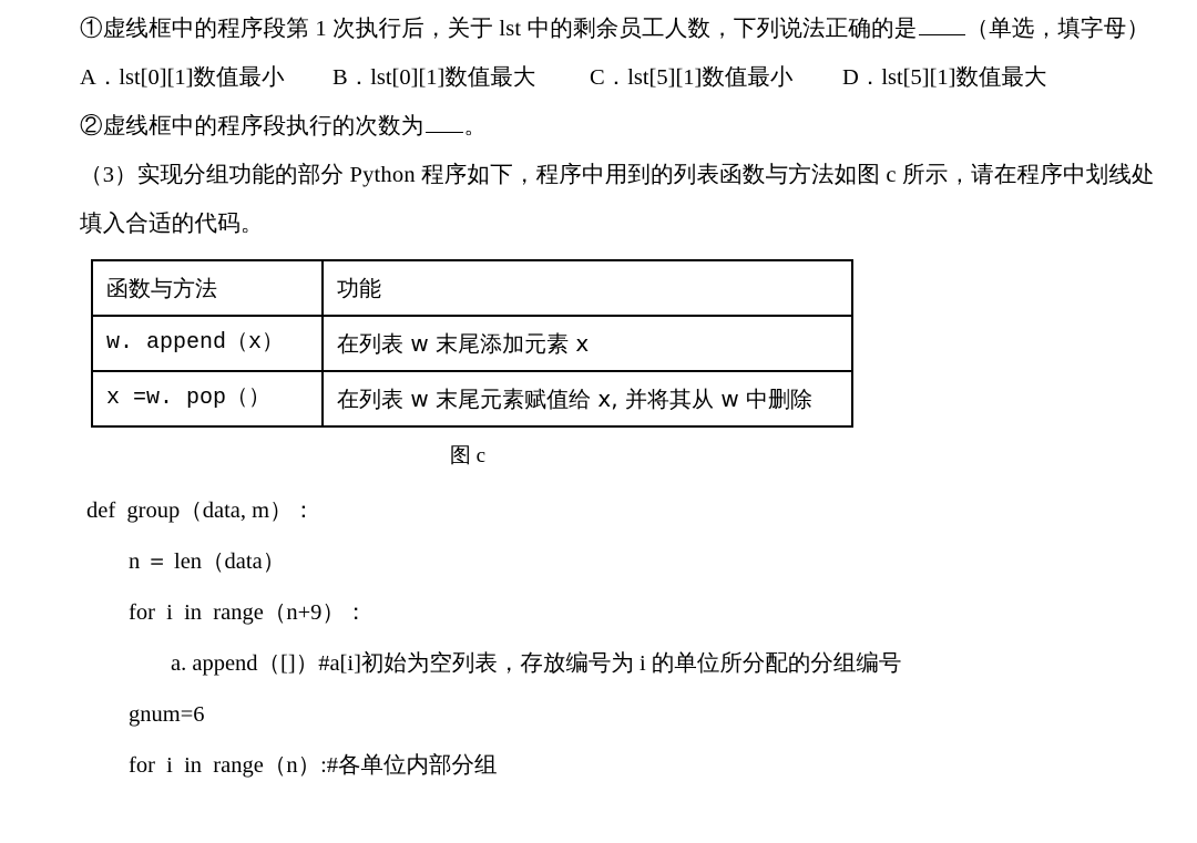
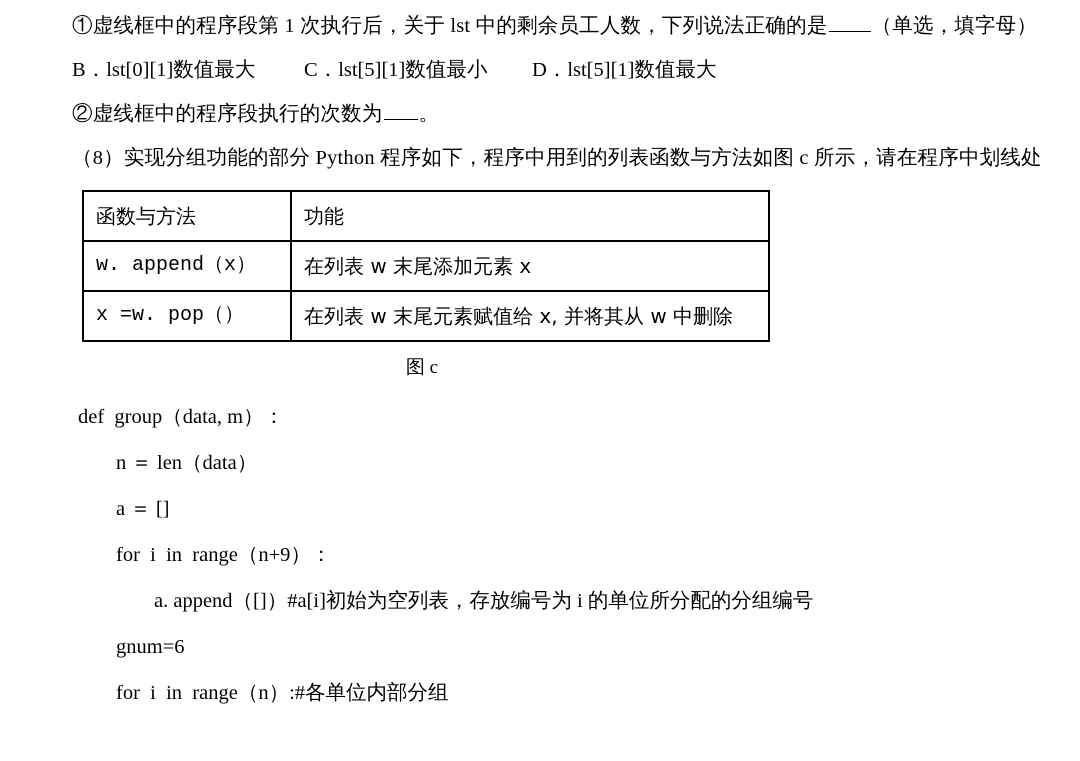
  ①虚线框中的程序段第 1 次执行后，关于 lst 中的剩余员工人数，下列说法正确的是 （单选，填字母）
- A．lst[0][1]数值最小
  B．lst[0][1]数值最大
  C．lst[5][1]数值最小
  D．lst[5][1]数值最大
  ②虚线框中的程序段执行的次数为 。
- （3）实现分组功能的部分 Python 程序如下，程序中用到的列表函数与方法如图 c 所示，请在程序中划线处
+ （8）实现分组功能的部分 Python 程序如下，程序中用到的列表函数与方法如图 c 所示，请在程序中划线处
- 填入合适的代码。
  函数与方法	功能
  w. append（x）	在列表 w 末尾添加元素 x
  x =w. pop（）	在列表 w 末尾元素赋值给 x, 并将其从 w 中删除
  图 c
  def group（data, m）：
  n ＝ len（data）
+ a ＝ []
  for i in range（n+9）：
  a. append（[]）#a[i]初始为空列表，存放编号为 i 的单位所分配的分组编号
  gnum=6
  for i in range（n）:#各单位内部分组
